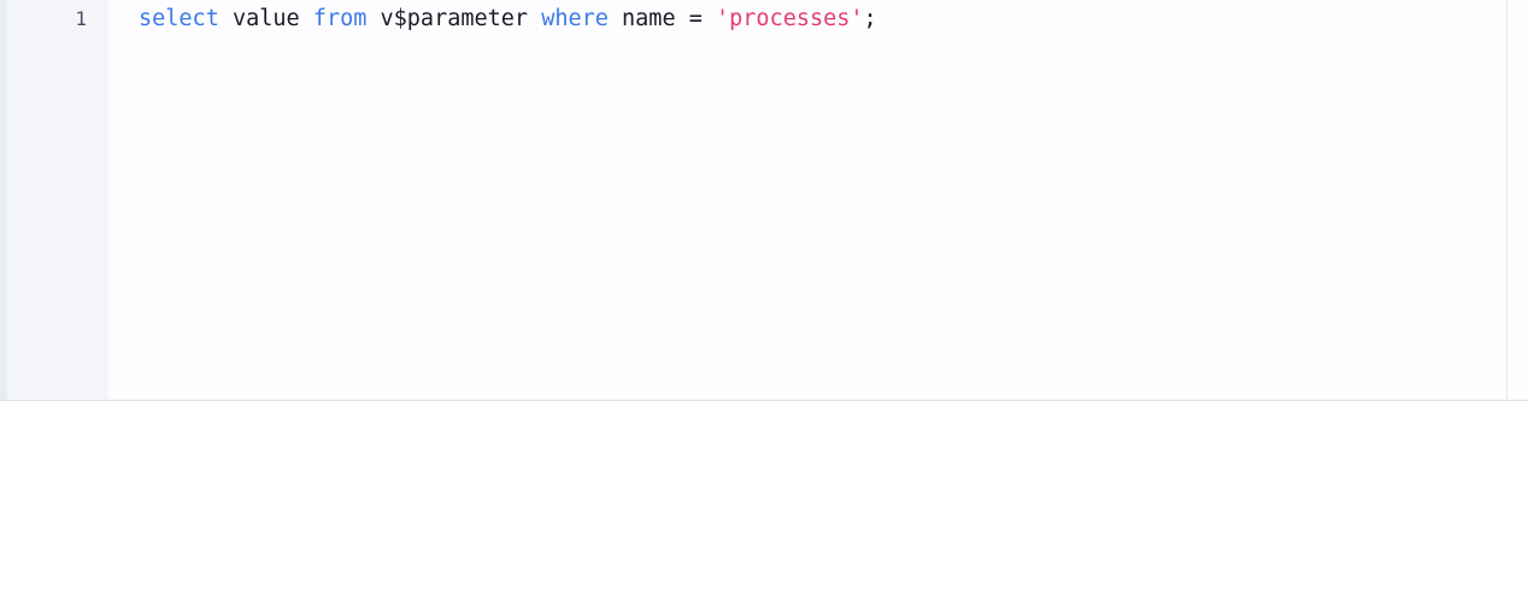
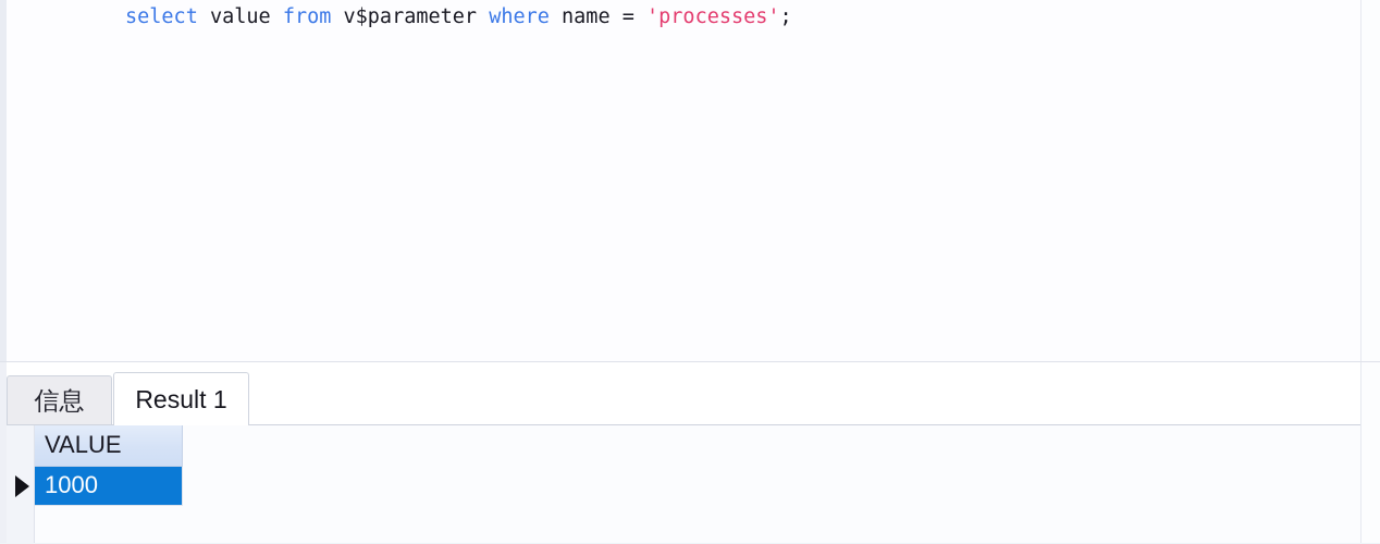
- 1
  select value from v$parameter where name = 'processes';
+ 信息
+ Result 1
+ VALUE
+ 1000
